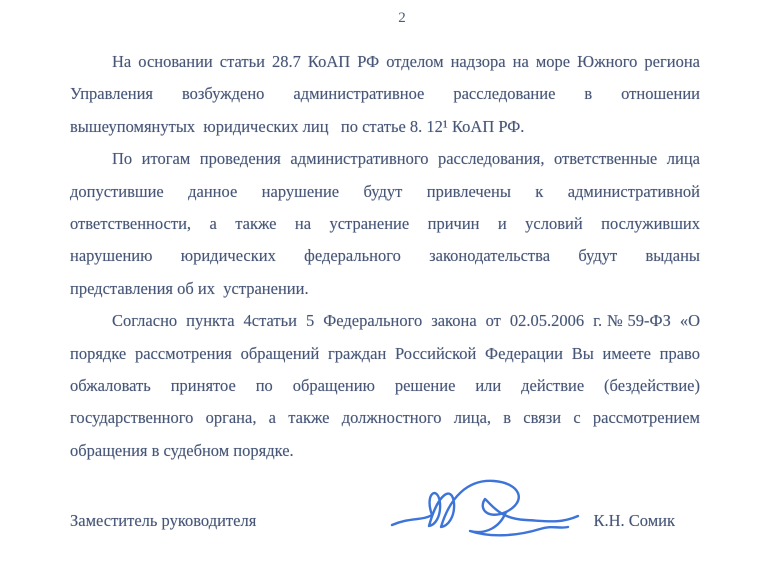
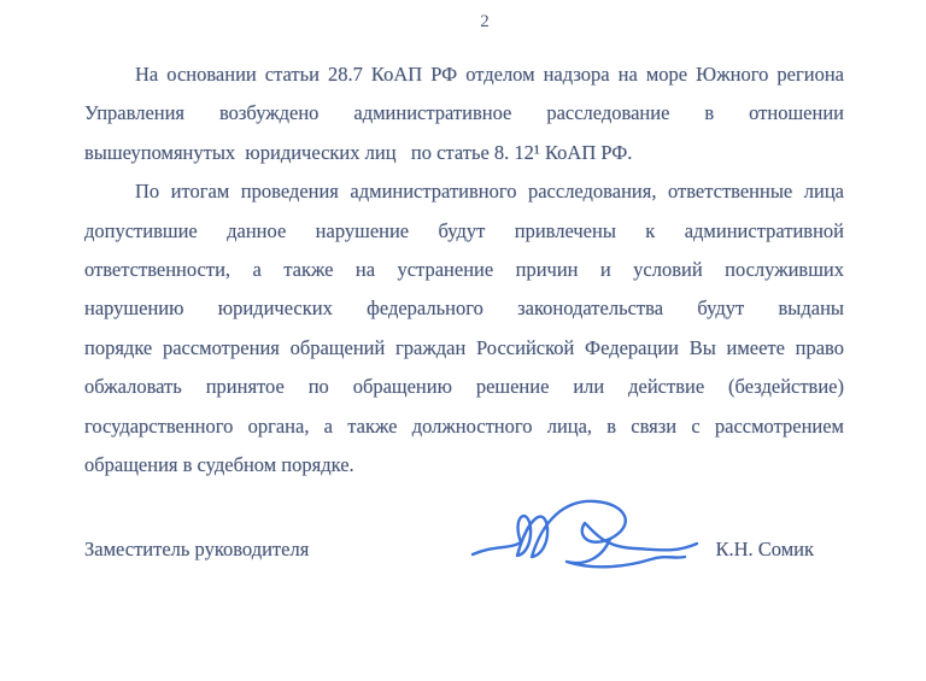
  2
  На основании статьи 28.7 КоАП РФ отделом надзора на море Южного региона
  Управления возбуждено административное расследование в отношении
  вышеупомянутых юридических лиц по статье 8. 12¹ КоАП РФ.
  По итогам проведения административного расследования, ответственные лица
  допустившие данное нарушение будут привлечены к административной
  ответственности, а также на устранение причин и условий послуживших
  нарушению юридических федерального законодательства будут выданы
- представления об их устранении.
- Согласно пункта 4статьи 5 Федерального закона от 02.05.2006 г.№59-ФЗ «О
  порядке рассмотрения обращений граждан Российской Федерации Вы имеете право
  обжаловать принятое по обращению решение или действие (бездействие)
  государственного органа, а также должностного лица, в связи с рассмотрением
  обращения в судебном порядке.
  Заместитель руководителя
  К.Н. Сомик
